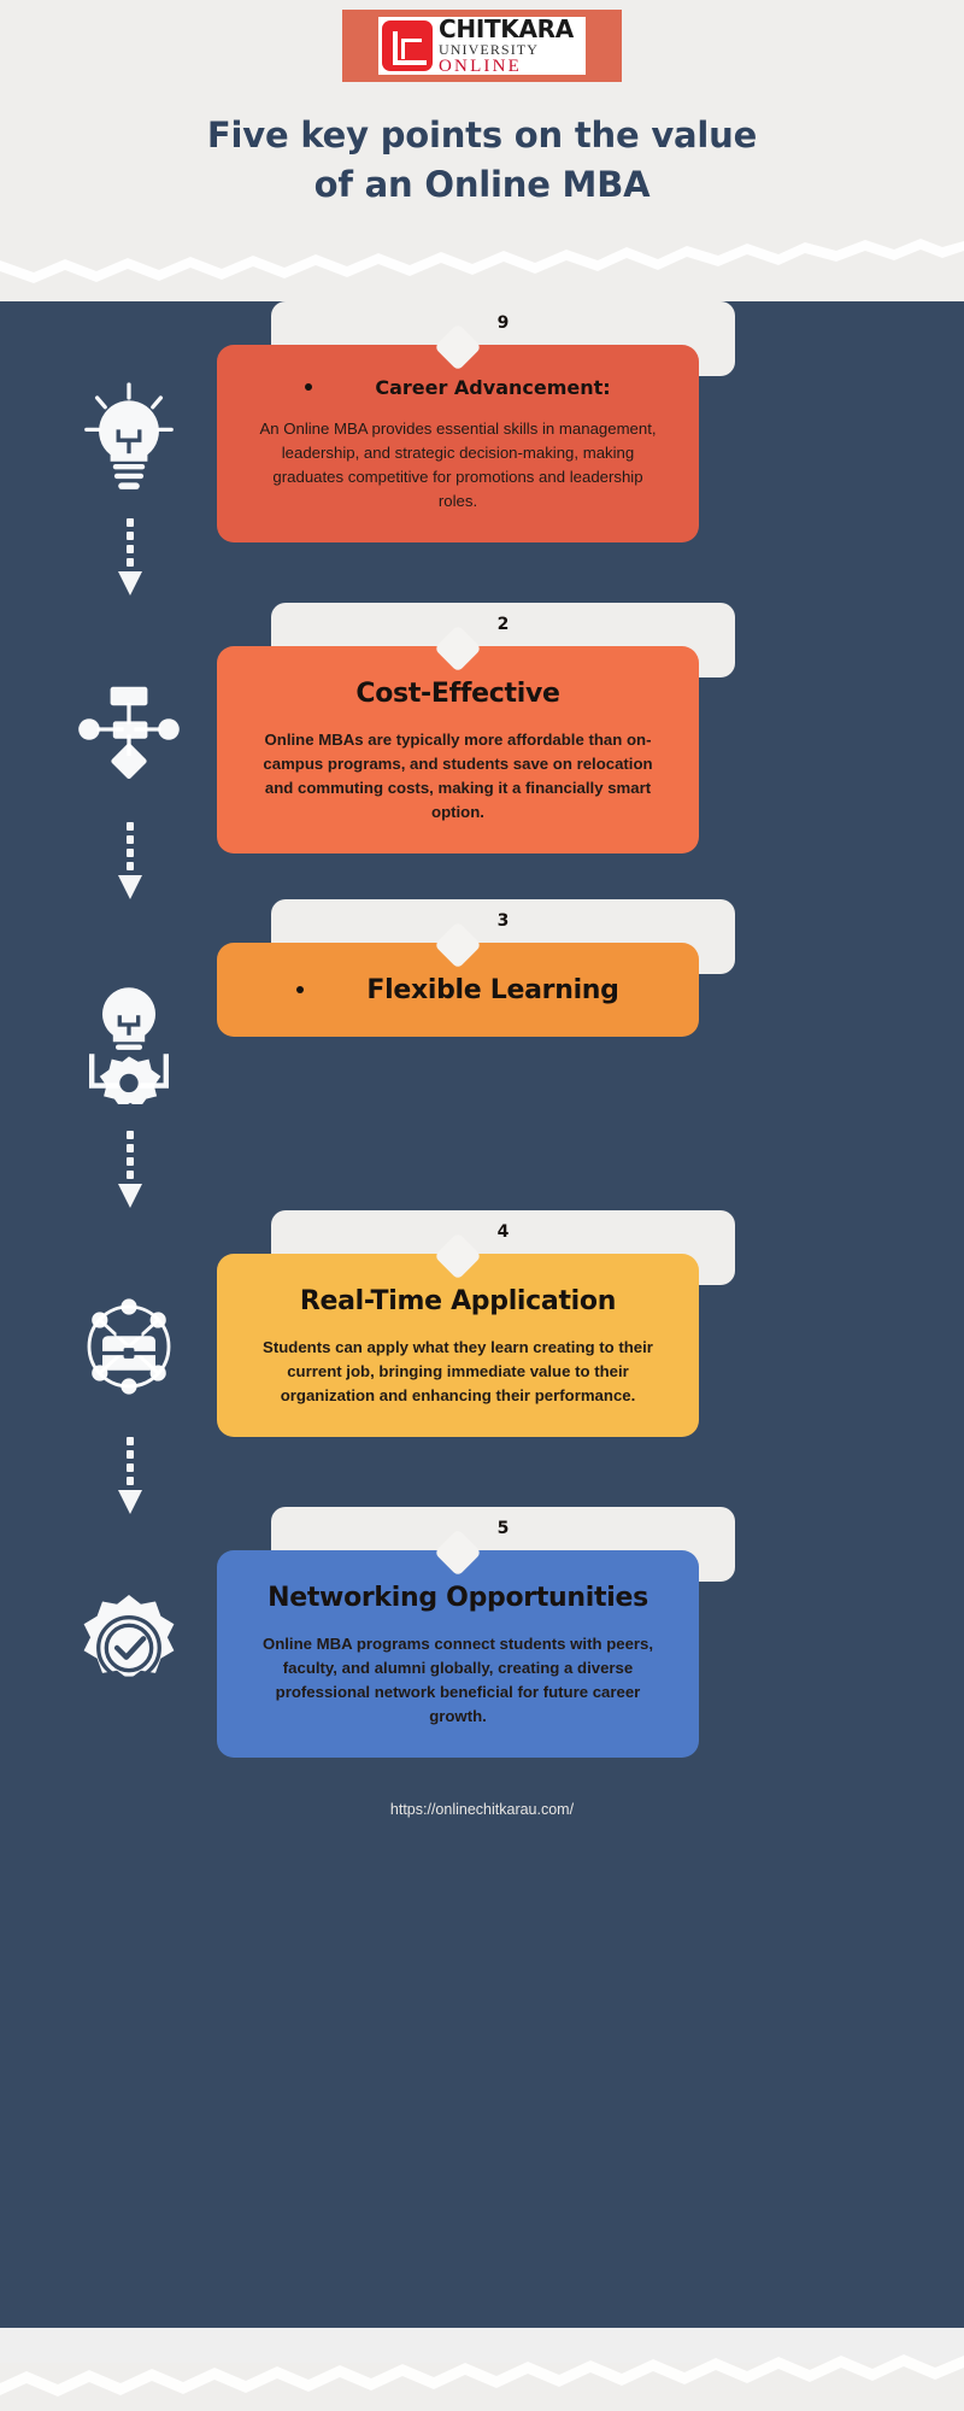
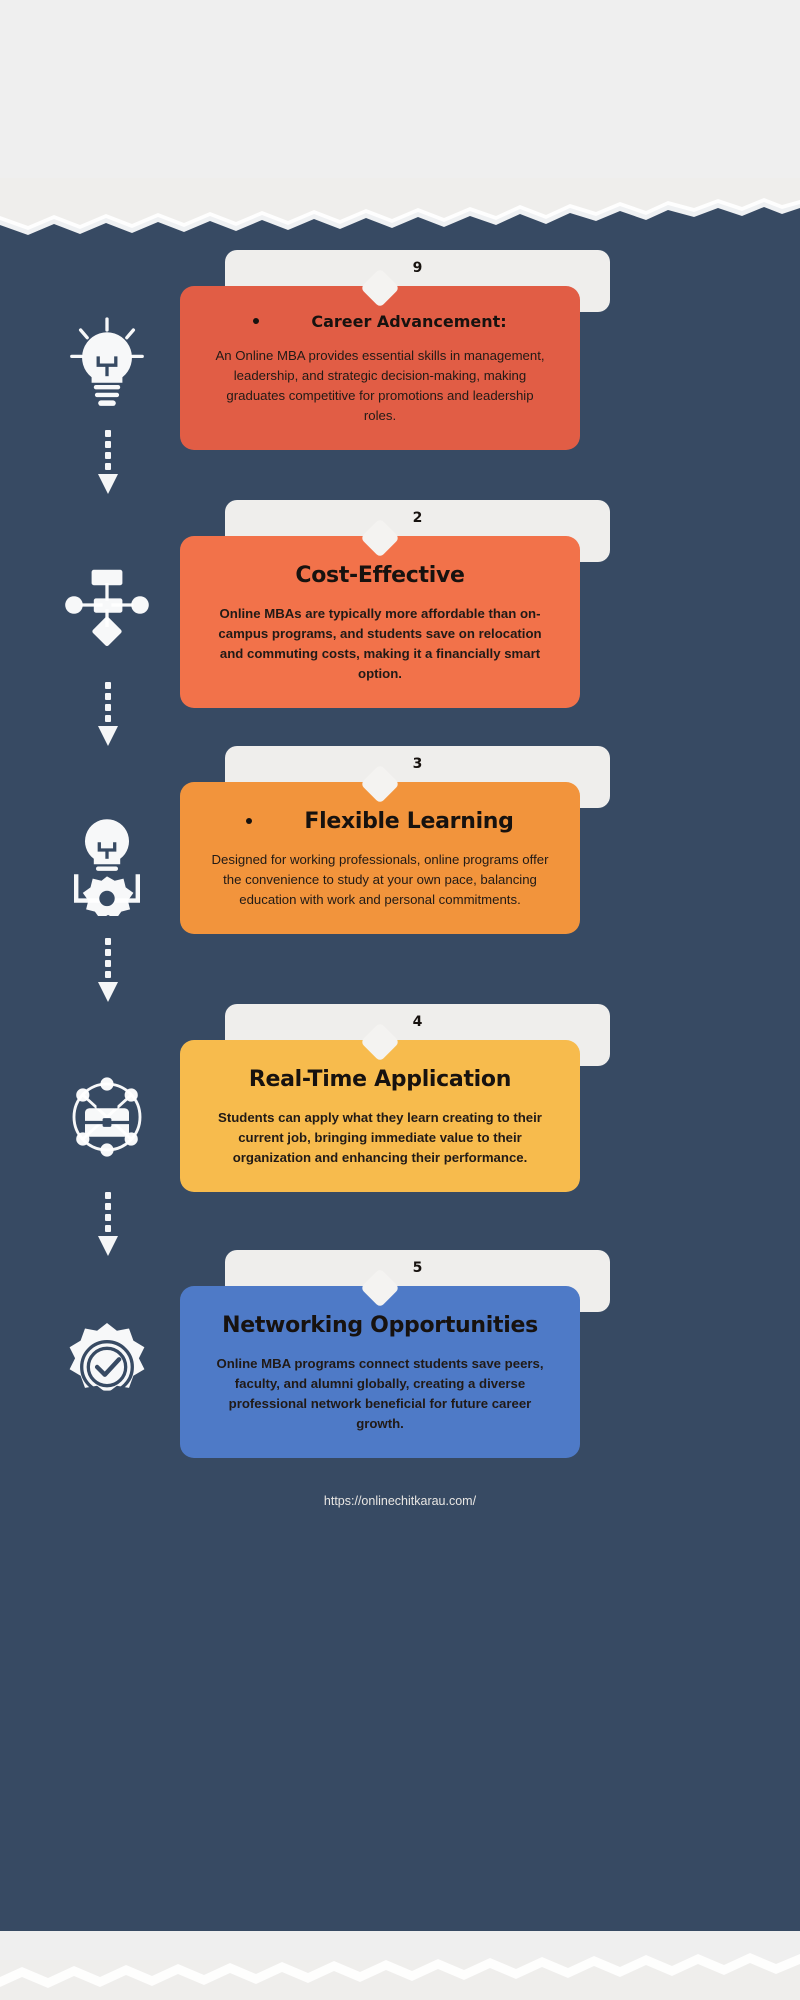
- CHITKARA
- UNIVERSITY
- ONLINE
- Five key points on the value
- of an Online MBA
  9
  Career Advancement:
  An Online MBA provides essential skills in management, leadership, and strategic decision-making, making graduates competitive for promotions and leadership roles.
  2
  Cost-Effective
  Online MBAs are typically more affordable than on-campus programs, and students save on relocation and commuting costs, making it a financially smart option.
  3
  Flexible Learning
+ Designed for working professionals, online programs offer the convenience to study at your own pace, balancing education with work and personal commitments.
  4
  Real-Time Application
  Students can apply what they learn creating to their current job, bringing immediate value to their organization and enhancing their performance.
  5
  Networking Opportunities
- Online MBA programs connect students with peers, faculty, and alumni globally, creating a diverse professional network beneficial for future career growth.
+ Online MBA programs connect students save peers, faculty, and alumni globally, creating a diverse professional network beneficial for future career growth.
  https://onlinechitkarau.com/
